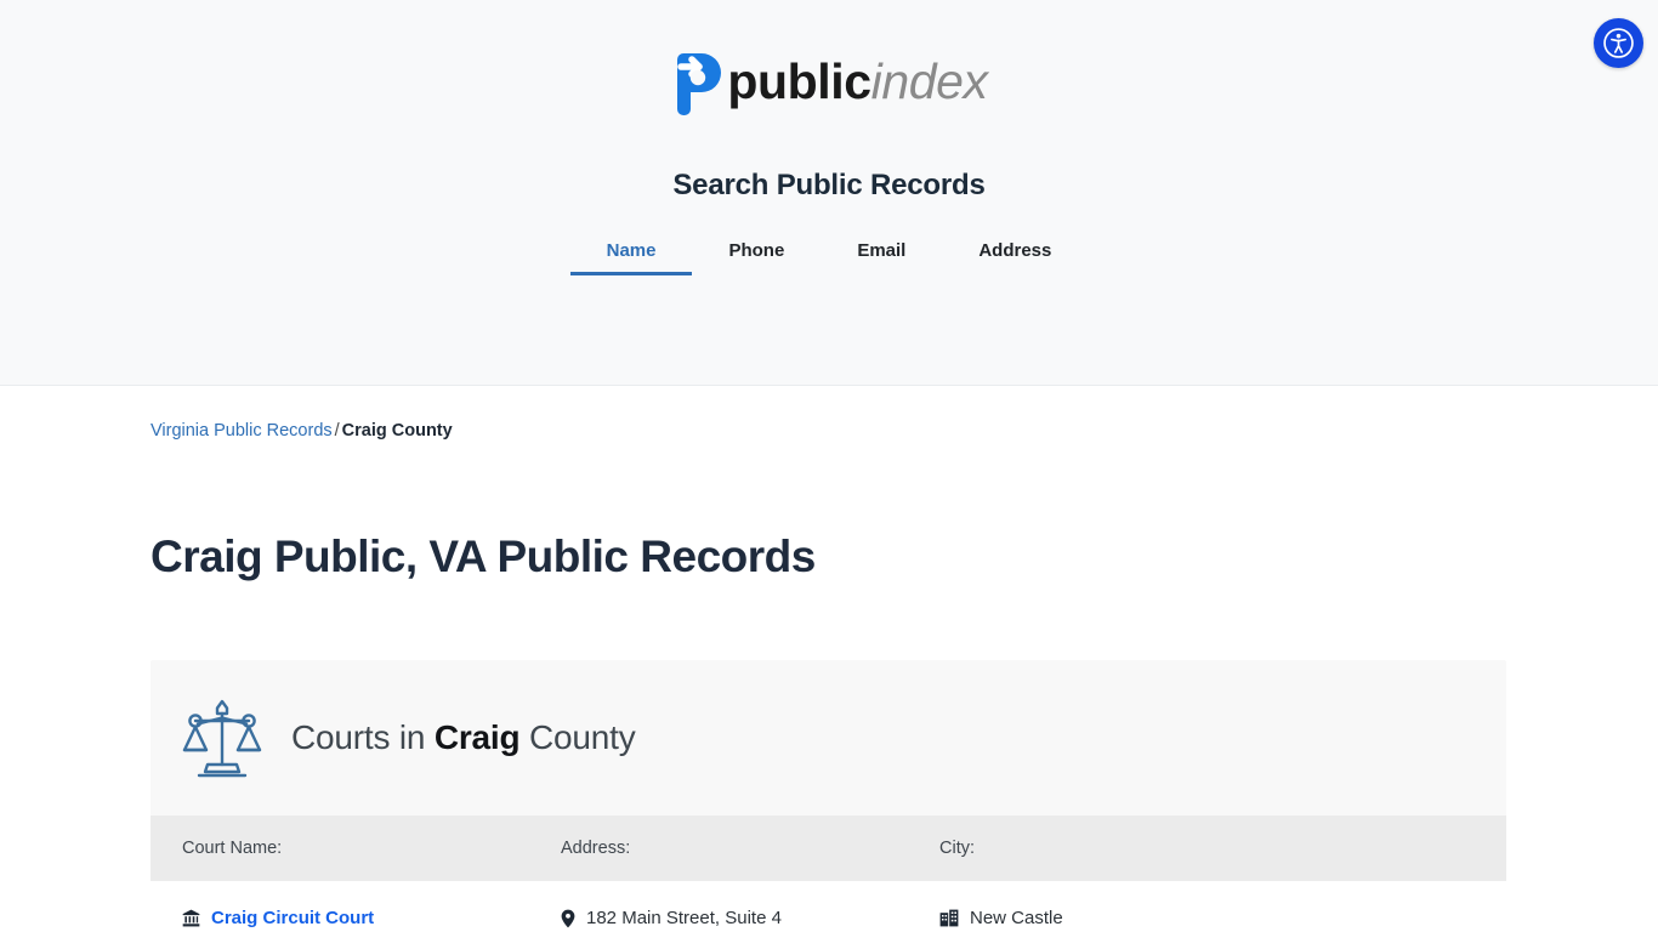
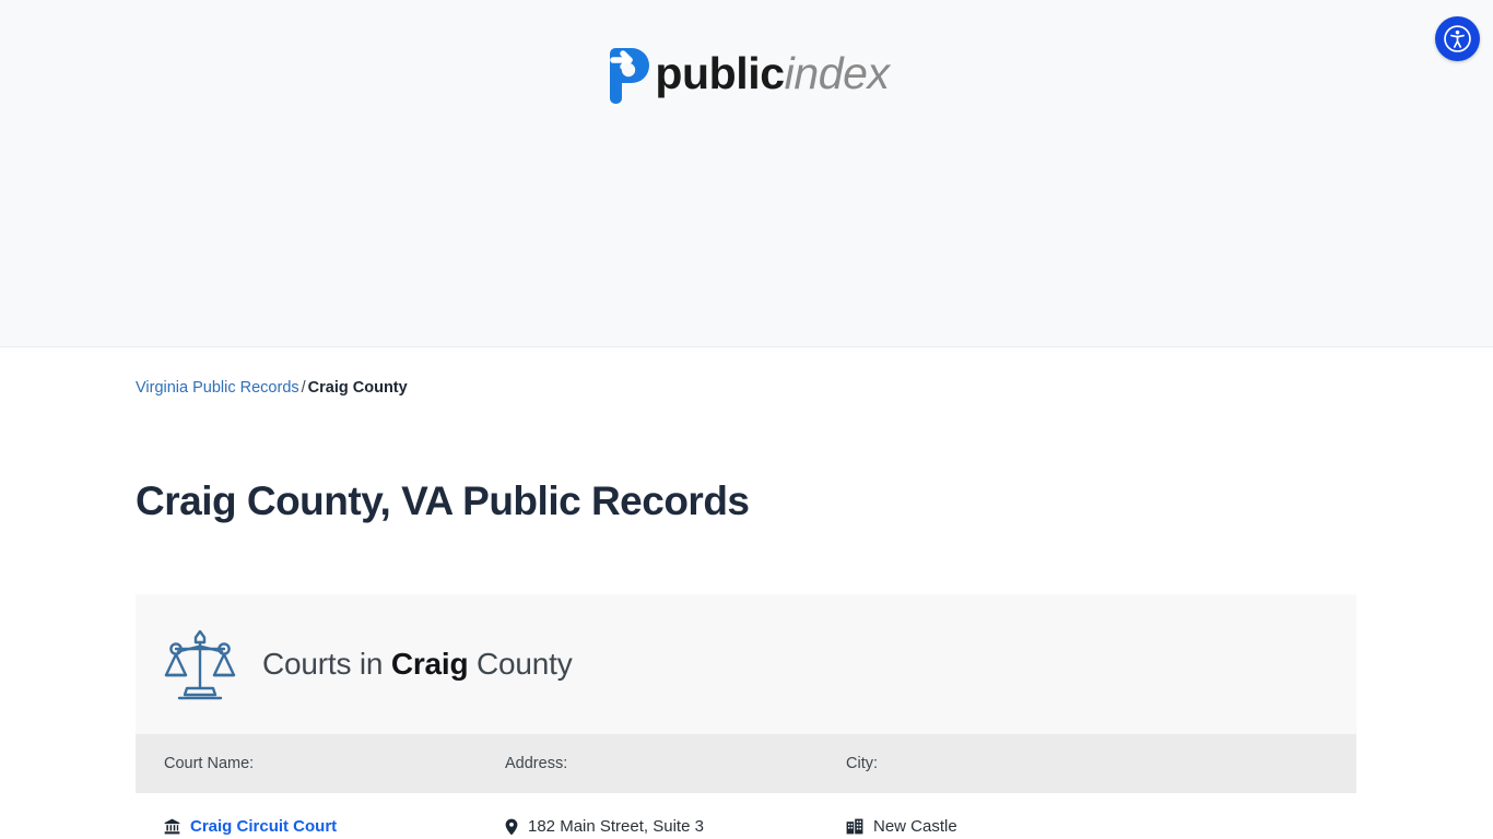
  publicindex
- Search Public Records
- Name
- Phone
- Email
- Address
  Virginia Public Records / Craig County
- Craig Public, VA Public Records
+ Craig County, VA Public Records
  Courts in Craig County
  Court Name:	Address:	City:
- Craig Circuit Court	182 Main Street, Suite 4	New Castle
+ Craig Circuit Court	182 Main Street, Suite 3	New Castle
